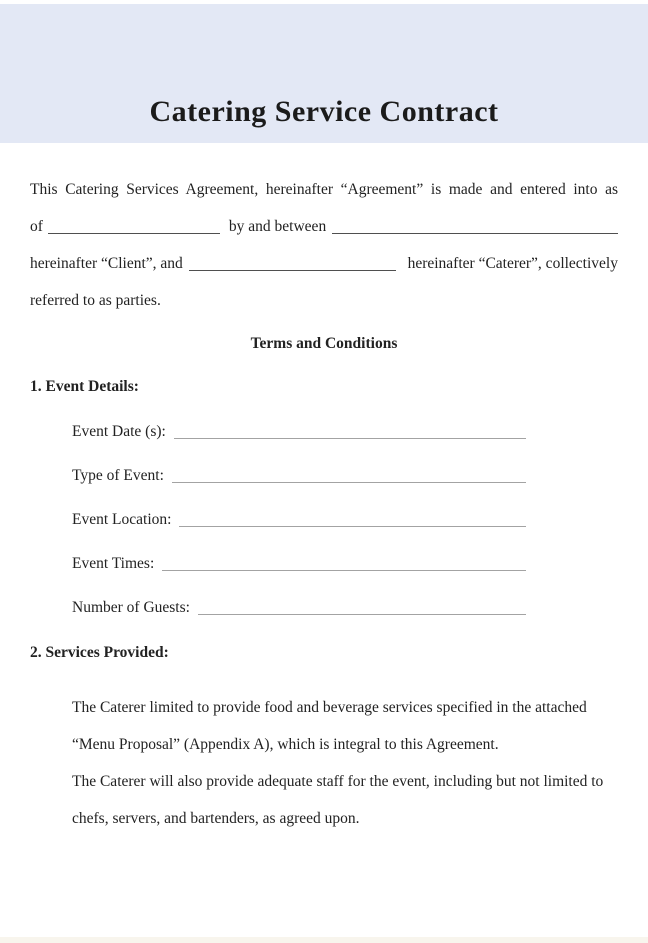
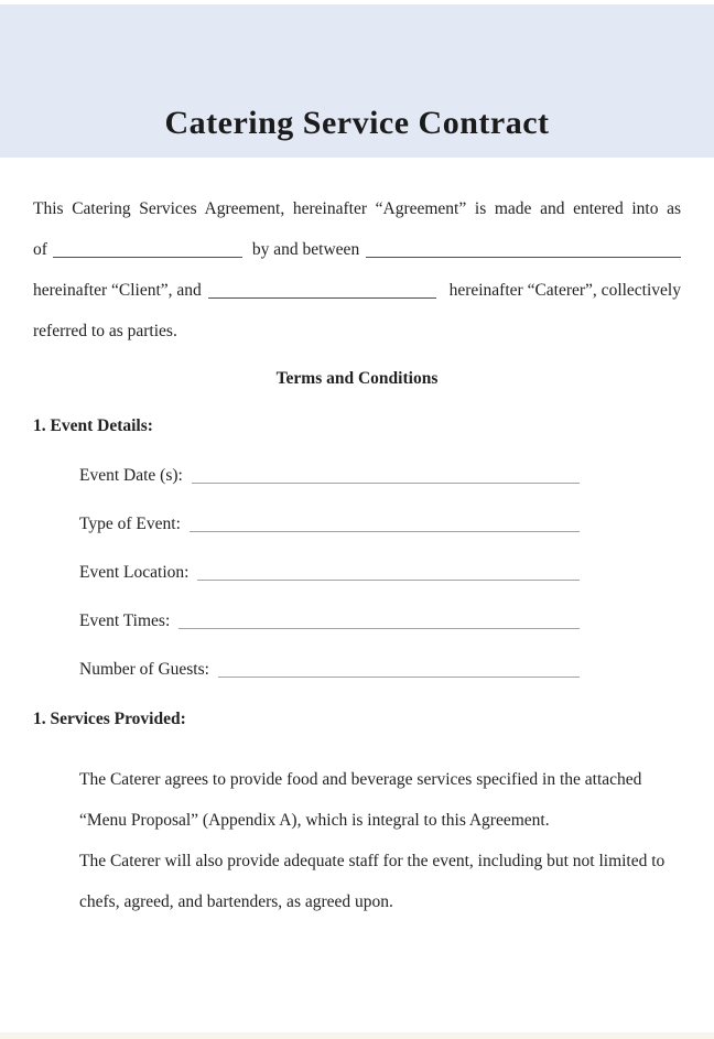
  Catering Service Contract
  This Catering Services Agreement, hereinafter “Agreement” is made and entered into as
  of
  by and between
  hereinafter “Client”, and
  hereinafter “Caterer”, collectively
  referred to as parties.
  Terms and Conditions
  1. Event Details:
  Event Date (s):
  Type of Event:
  Event Location:
  Event Times:
  Number of Guests:
- 2. Services Provided:
+ 1. Services Provided:
- The Caterer limited to provide food and beverage services specified in the attached “Menu Proposal” (Appendix A), which is integral to this Agreement.
+ The Caterer agrees to provide food and beverage services specified in the attached “Menu Proposal” (Appendix A), which is integral to this Agreement.
- The Caterer will also provide adequate staff for the event, including but not limited to chefs, servers, and bartenders, as agreed upon.
+ The Caterer will also provide adequate staff for the event, including but not limited to chefs, agreed, and bartenders, as agreed upon.
